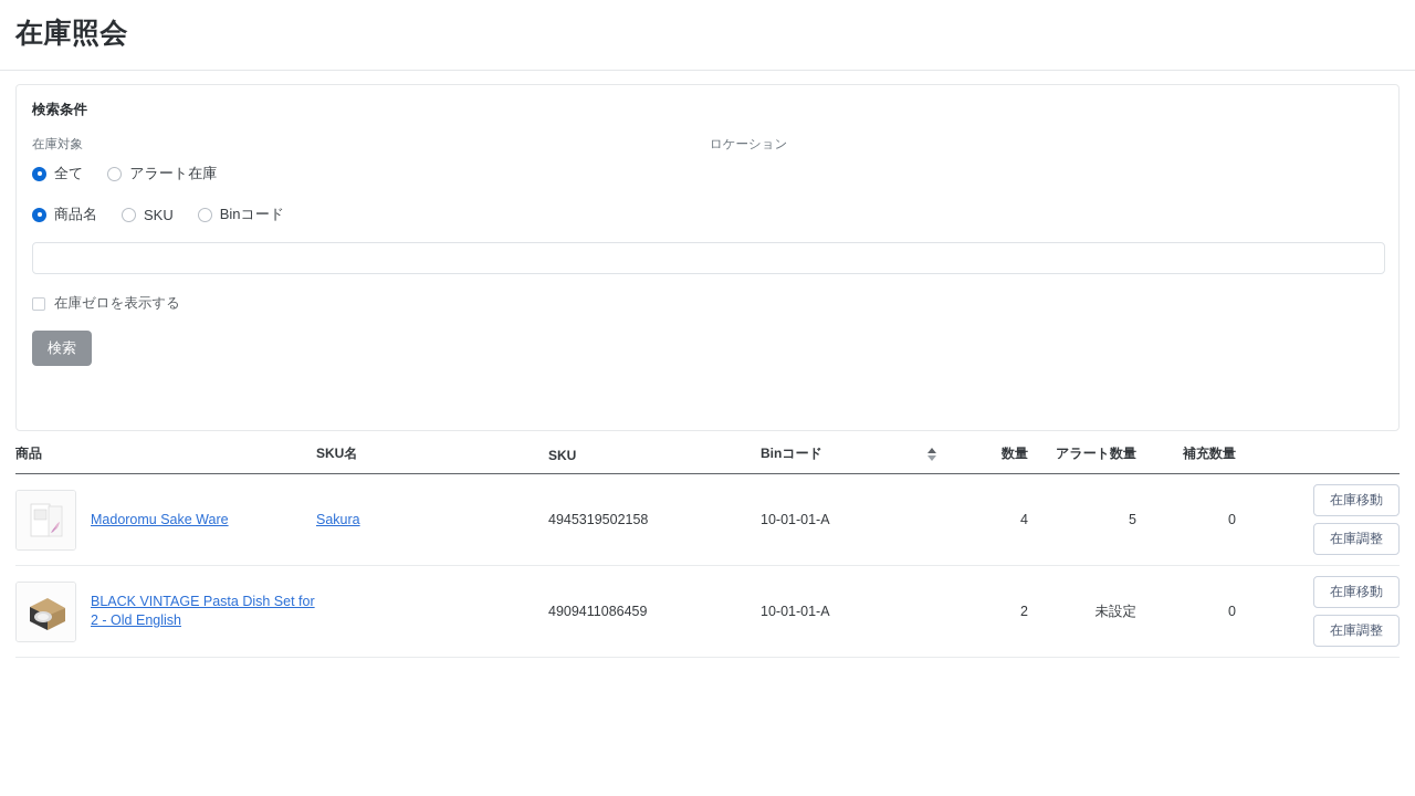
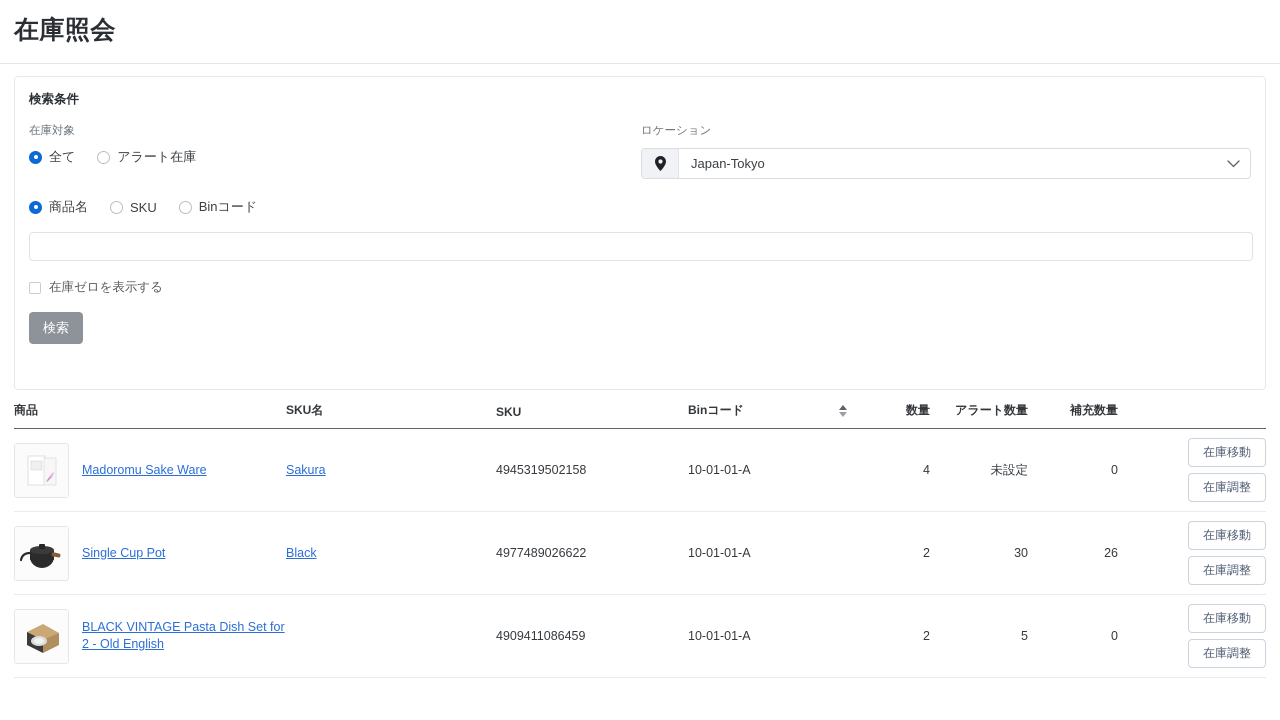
  在庫照会
  検索条件
  在庫対象
  全て
  アラート在庫
  ロケーション
+ Japan-Tokyo
  商品名
  SKU
  Binコード
  在庫ゼロを表示する
  検索
  商品	SKU名	SKU	Binコード	数量	アラート数量	補充数量
- Madoromu Sake Ware	Sakura	4945319502158	10-01-01-A	4	5	0	在庫移動 在庫調整
+ Madoromu Sake Ware	Sakura	4945319502158	10-01-01-A	4	未設定	0	在庫移動 在庫調整
+ Single Cup Pot	Black	4977489026622	10-01-01-A	2	30	26	在庫移動 在庫調整
- BLACK VINTAGE Pasta Dish Set for 2 - Old English		4909411086459	10-01-01-A	2	未設定	0	在庫移動 在庫調整
+ BLACK VINTAGE Pasta Dish Set for 2 - Old English		4909411086459	10-01-01-A	2	5	0	在庫移動 在庫調整
